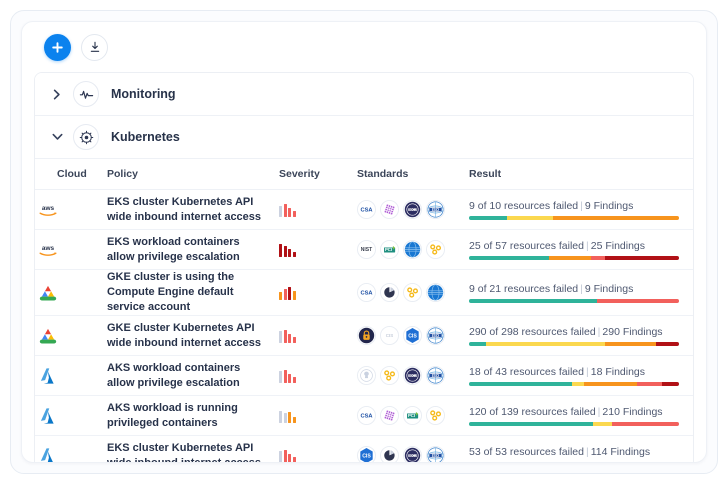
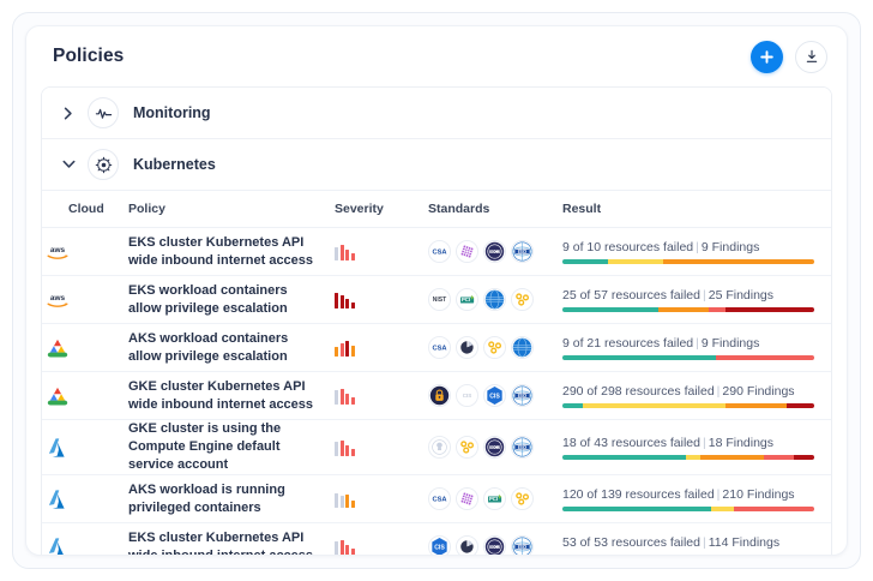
+ Policies
  Monitoring
  Kubernetes
  Cloud	Policy	Severity	Standards	Result
  	EKS cluster Kubernetes API wide inbound internet access			9 of 10 resources failed | 9 Findings
  	EKS workload containers allow privilege escalation			25 of 57 resources failed | 25 Findings
- 	GKE cluster is using the Compute Engine default service account			9 of 21 resources failed | 9 Findings
+ 	AKS workload containers allow privilege escalation			9 of 21 resources failed | 9 Findings
  	GKE cluster Kubernetes API wide inbound internet access			290 of 298 resources failed | 290 Findings
- 	AKS workload containers allow privilege escalation			18 of 43 resources failed | 18 Findings
+ 	GKE cluster is using the Compute Engine default service account			18 of 43 resources failed | 18 Findings
  	AKS workload is running privileged containers			120 of 139 resources failed | 210 Findings
